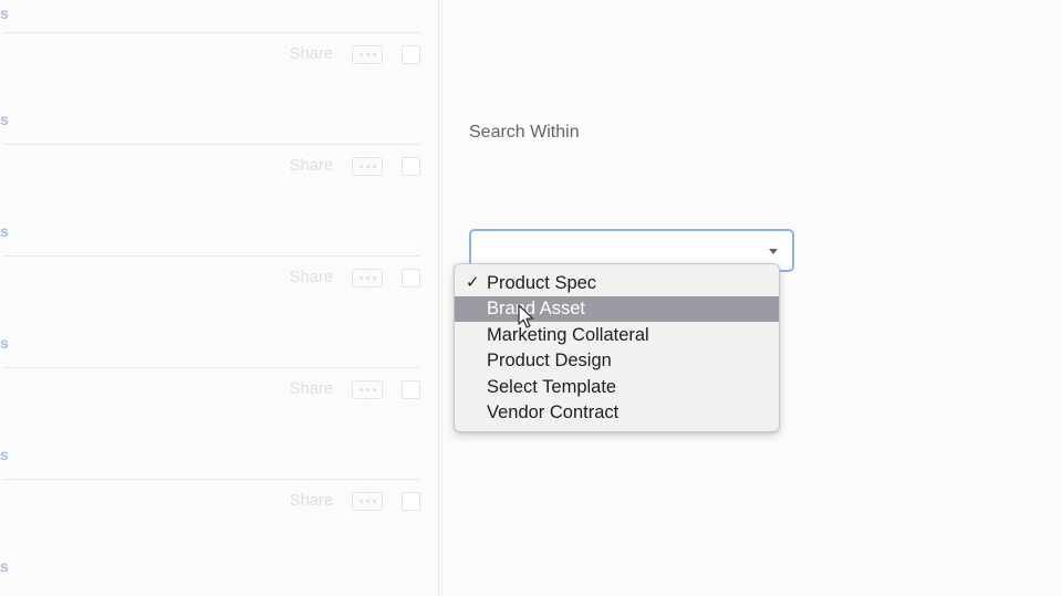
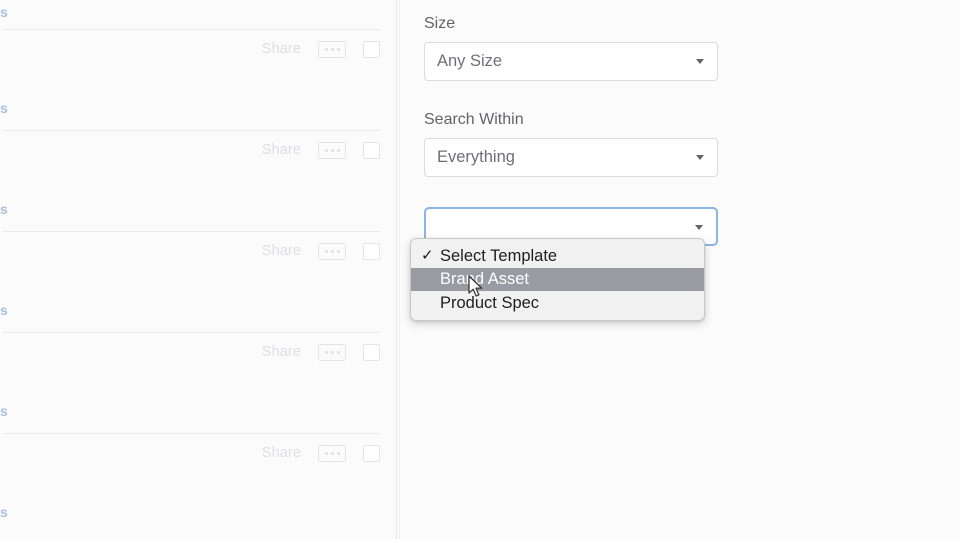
  s
  Share
  s
  Share
  s
  Share
  s
  Share
  s
  Share
  s
+ Size
+ Any Size
  Search Within
+ Everything
  ✓
- Product Spec
+ Select Template
  Brad Asset
- Marketing Collateral
- Product Design
- Select Template
+ Product Spec
- Vendor Contract
